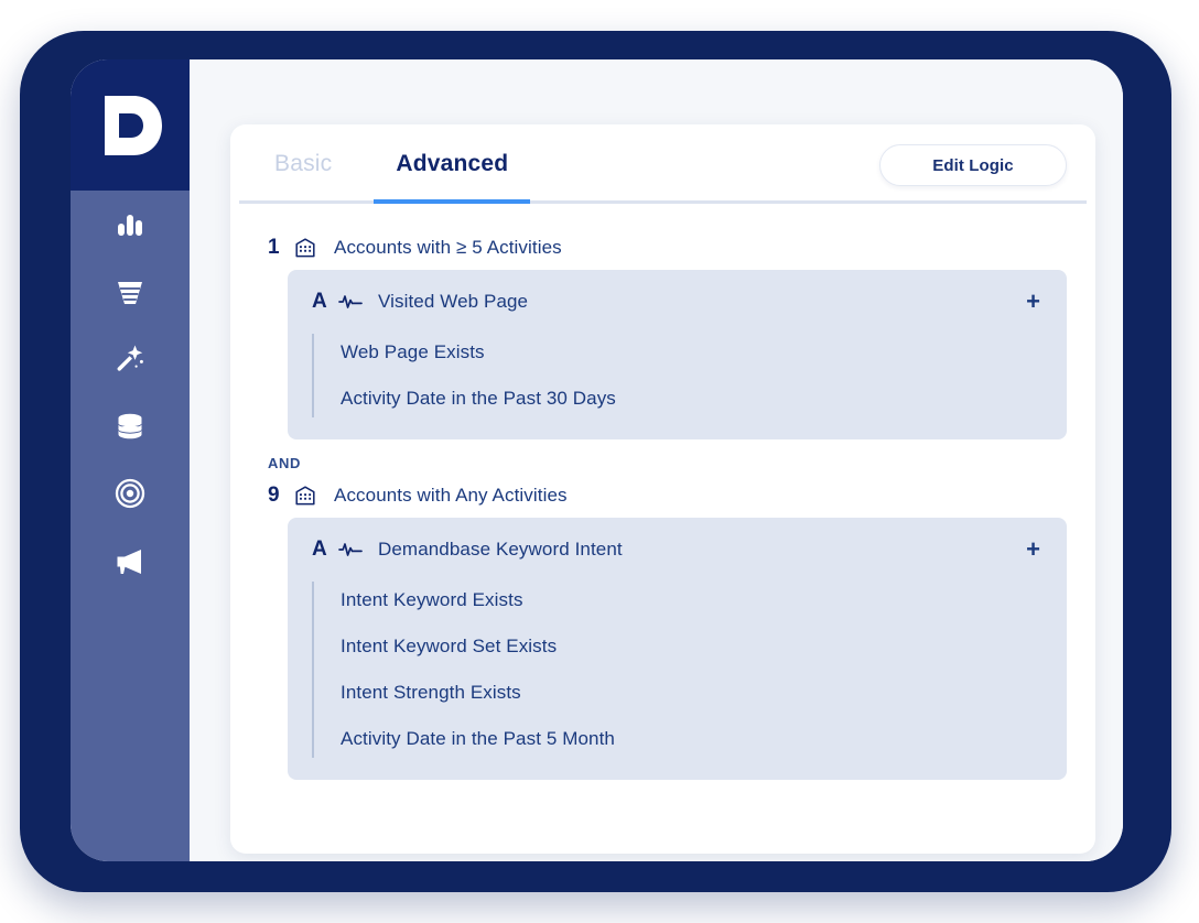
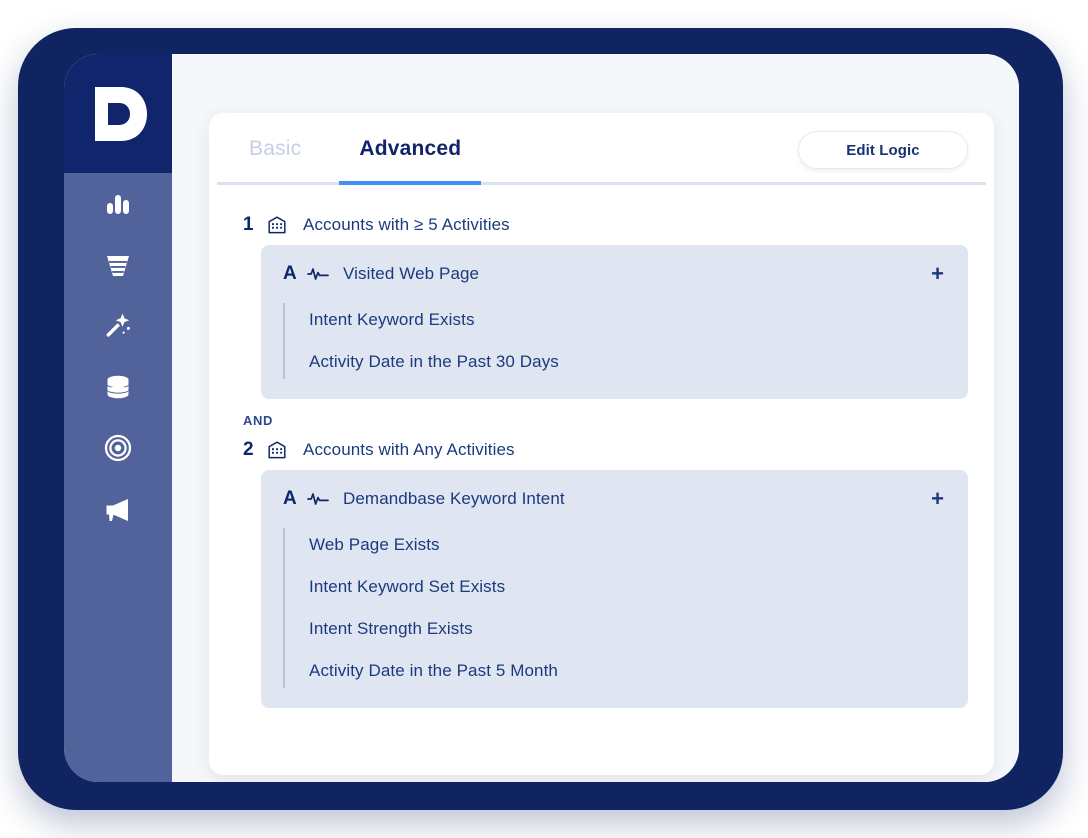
  Basic
  Advanced
  Edit Logic
  1
  Accounts with ≥ 5 Activities
  A
  Visited Web Page
  +
- Web Page Exists
+ Intent Keyword Exists
  Activity Date in the Past 30 Days
  AND
- 9
+ 2
  Accounts with Any Activities
  A
  Demandbase Keyword Intent
  +
- Intent Keyword Exists
+ Web Page Exists
  Intent Keyword Set Exists
  Intent Strength Exists
  Activity Date in the Past 5 Month
